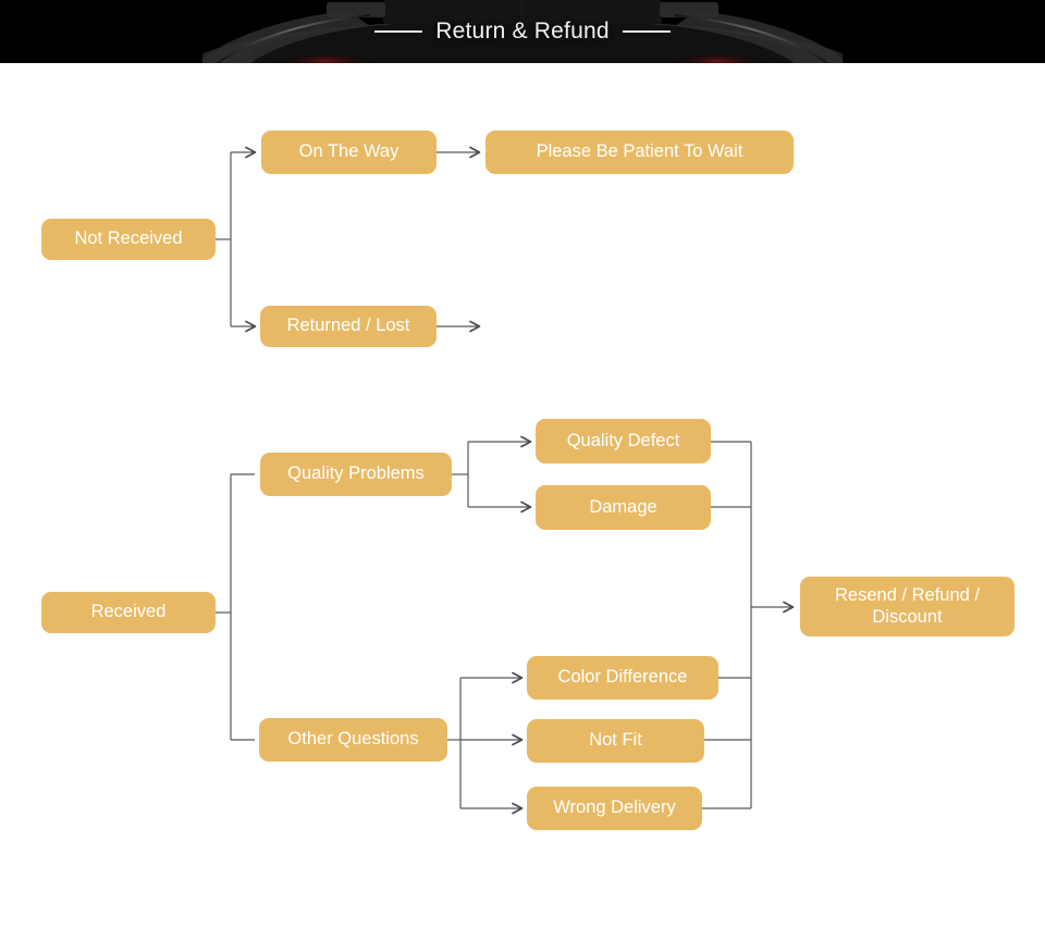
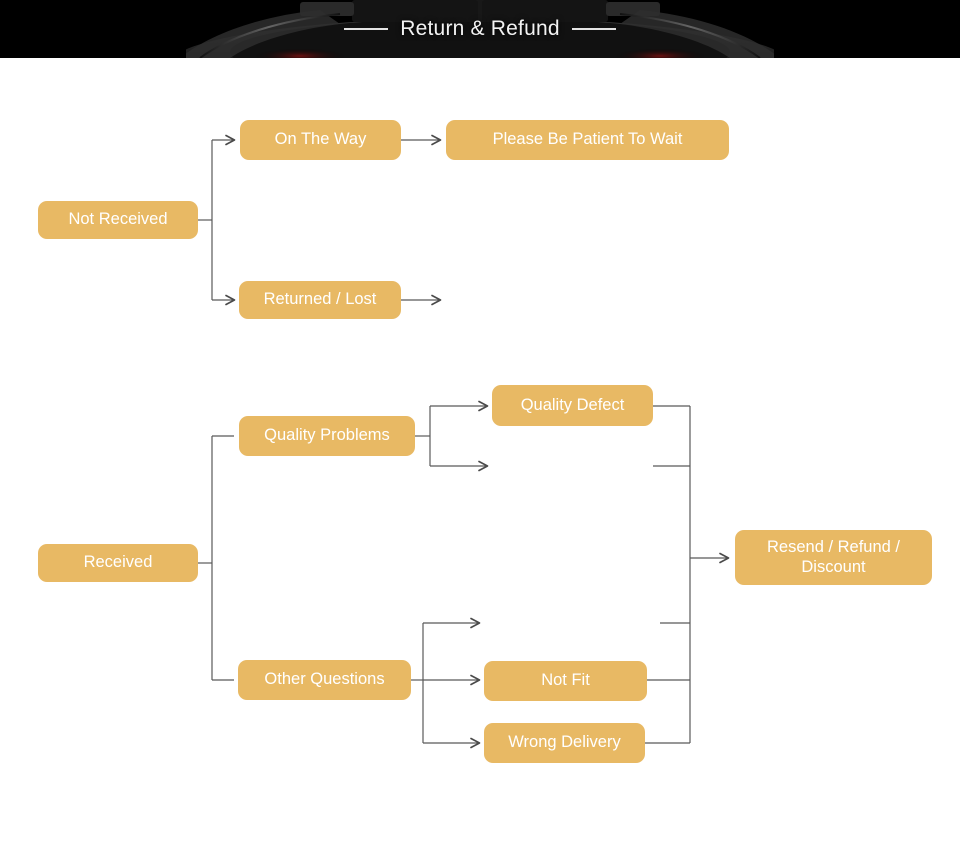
  Return & Refund
  Not Received
  Received
  On The Way
  Please Be Patient To Wait
  Returned / Lost
  Quality Problems
  Other Questions
  Quality Defect
- Damage
- Color Difference
  Not Fit
  Wrong Delivery
  Resend / Refund /
  Discount
